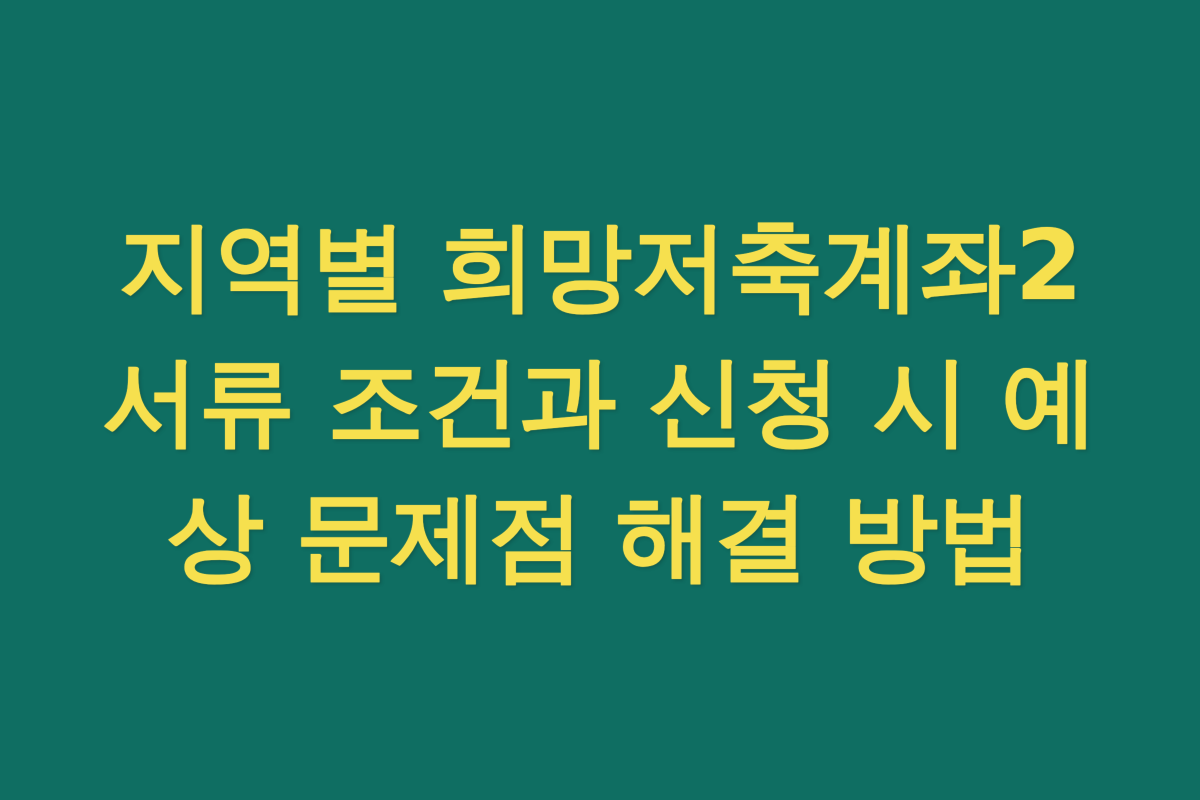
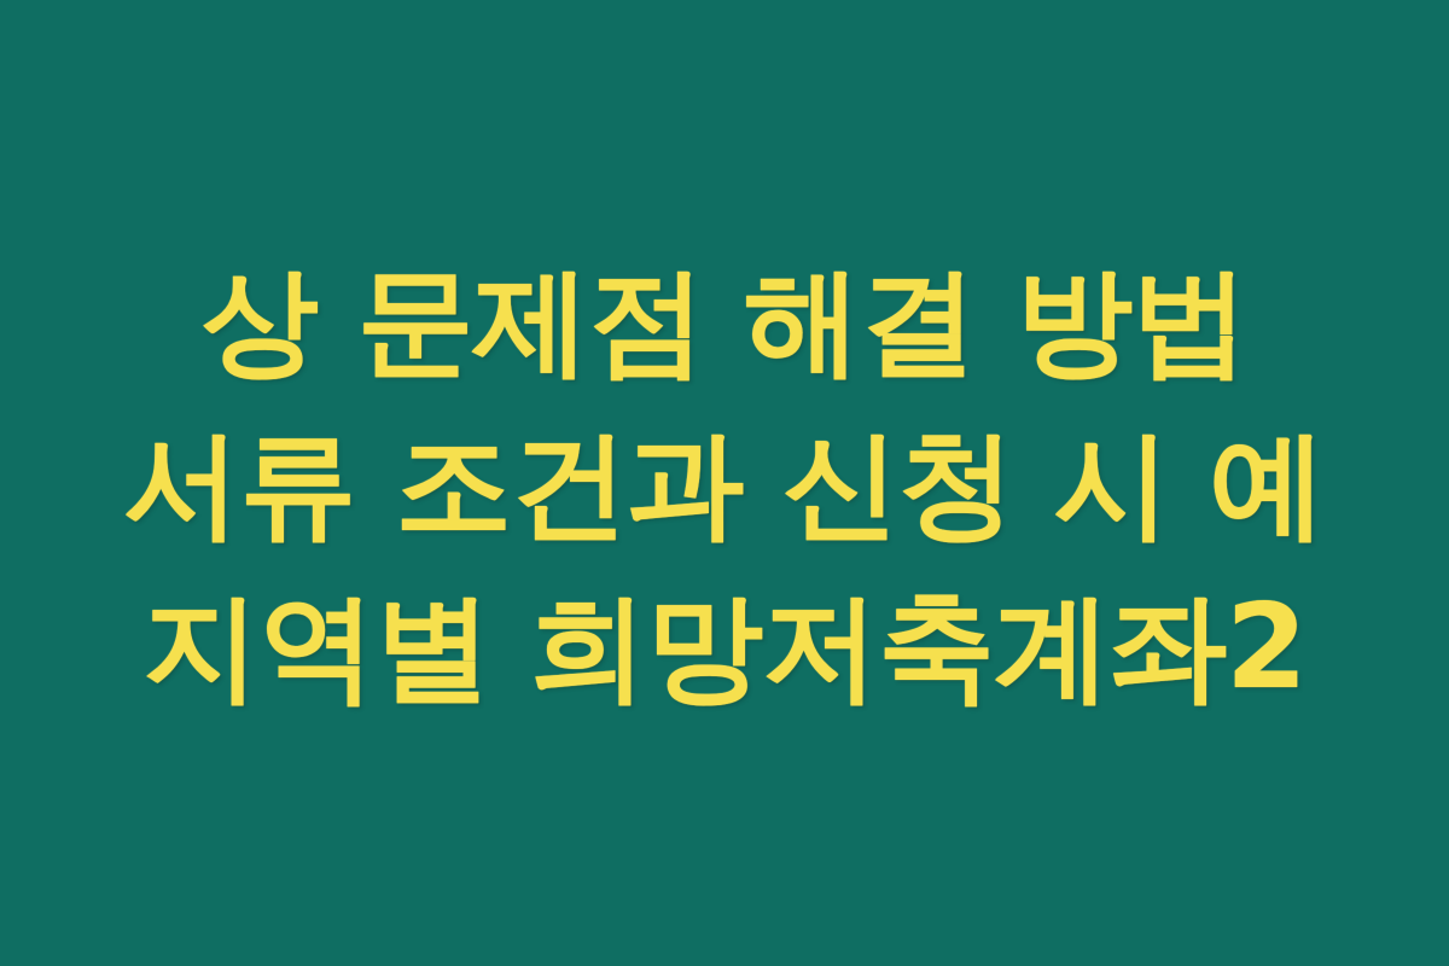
- 지역별 희망저축계좌2
+ 상 문제점 해결 방법
  서류 조건과 신청 시 예
- 상 문제점 해결 방법
+ 지역별 희망저축계좌2
